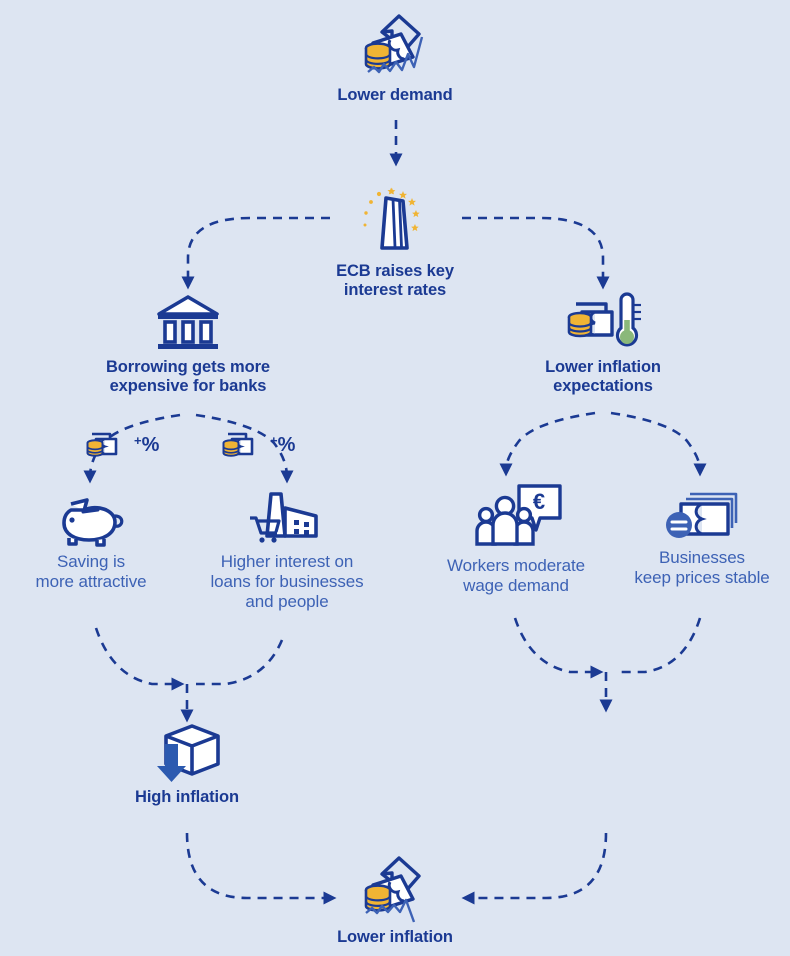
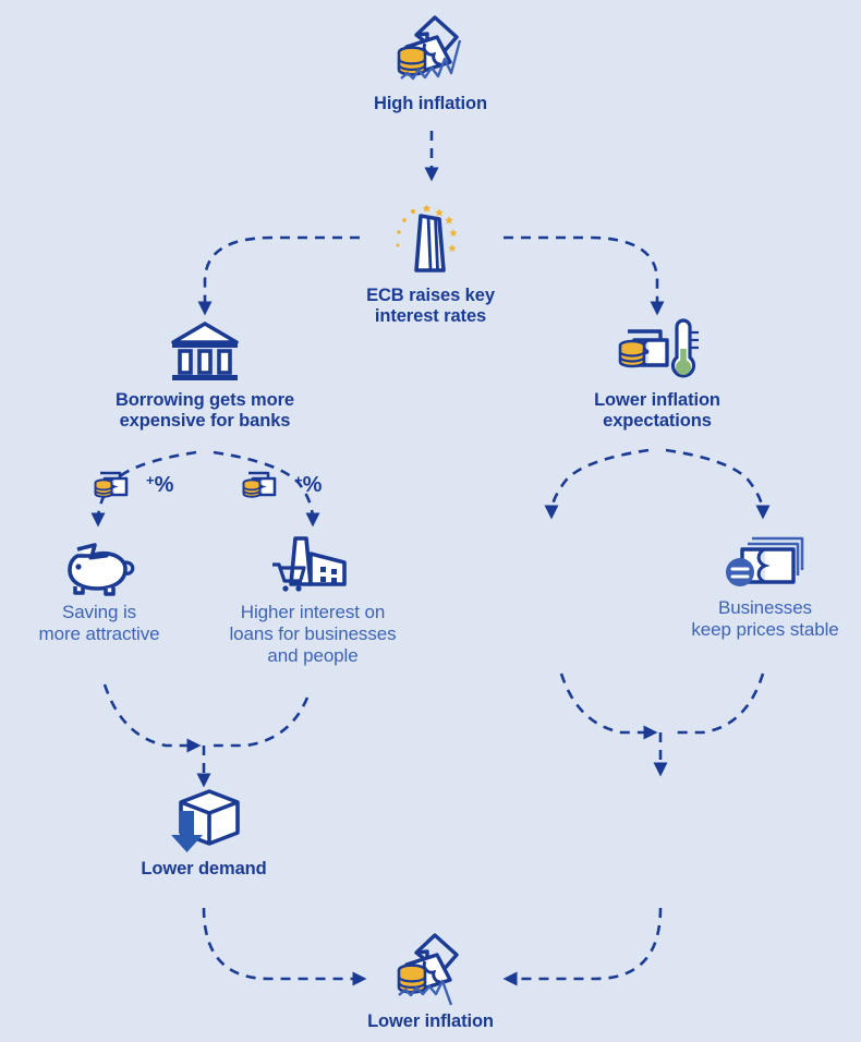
- Lower demand
+ High inflation
  ECB raises key
  interest rates
  Borrowing gets more
  expensive for banks
  Lower inflation
  expectations
  +
  %
  +
  %
  Saving is
  more attractive
  Higher interest on
  loans for businesses
  and people
- €
- Workers moderate
- wage demand
  Businesses
  keep prices stable
- High inflation
+ Lower demand
  Lower inflation
